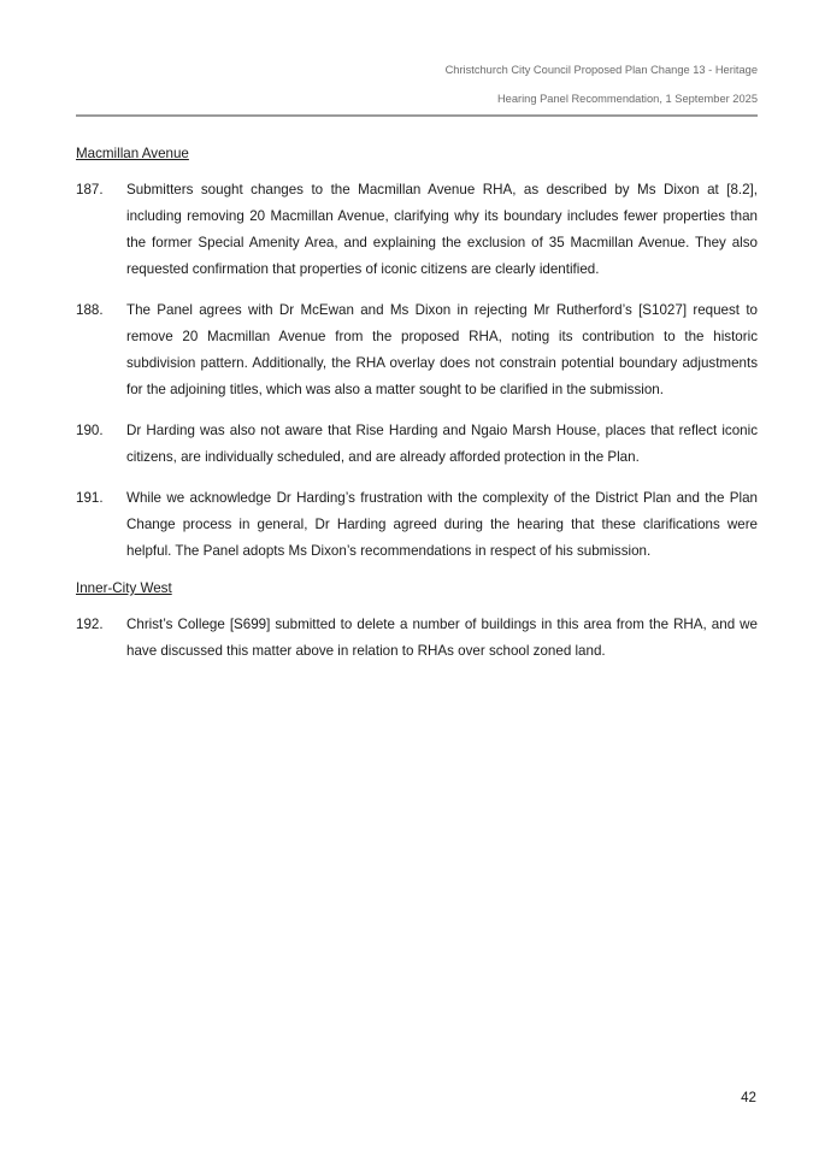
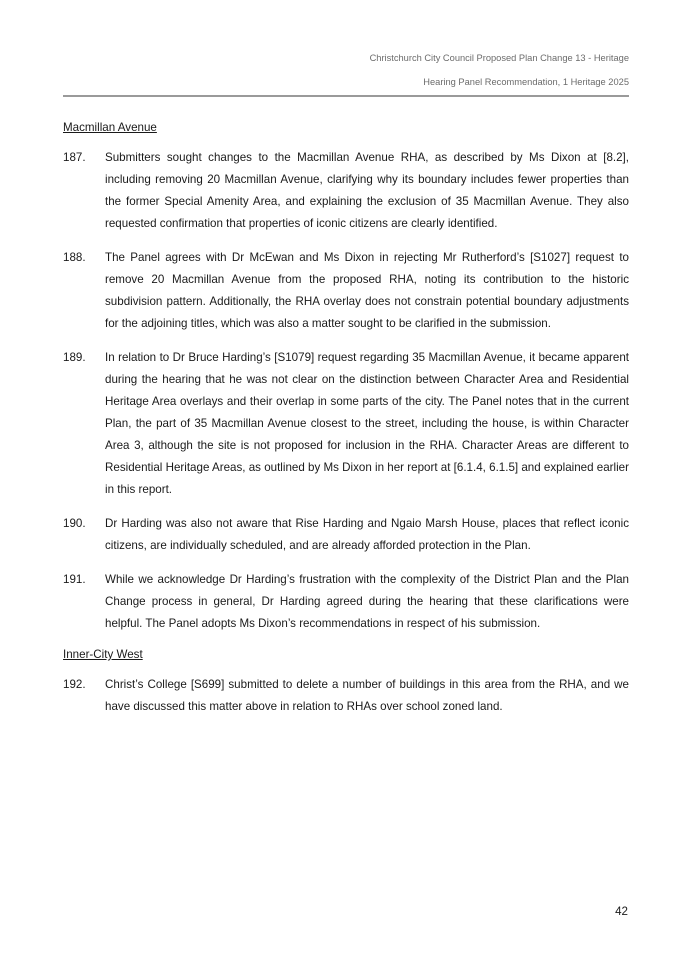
  Christchurch City Council Proposed Plan Change 13 - Heritage
- Hearing Panel Recommendation, 1 September 2025
+ Hearing Panel Recommendation, 1 Heritage 2025
  Macmillan Avenue
  187.
  Submitters sought changes to the Macmillan Avenue RHA, as described by Ms Dixon at [8.2], including removing 20 Macmillan Avenue, clarifying why its boundary includes fewer properties than the former Special Amenity Area, and explaining the exclusion of 35 Macmillan Avenue. They also requested confirmation that properties of iconic citizens are clearly identified.
  188.
  The Panel agrees with Dr McEwan and Ms Dixon in rejecting Mr Rutherford’s [S1027] request to remove 20 Macmillan Avenue from the proposed RHA, noting its contribution to the historic subdivision pattern. Additionally, the RHA overlay does not constrain potential boundary adjustments for the adjoining titles, which was also a matter sought to be clarified in the submission.
+ 189.
+ In relation to Dr Bruce Harding’s [S1079] request regarding 35 Macmillan Avenue, it became apparent during the hearing that he was not clear on the distinction between Character Area and Residential Heritage Area overlays and their overlap in some parts of the city. The Panel notes that in the current Plan, the part of 35 Macmillan Avenue closest to the street, including the house, is within Character Area 3, although the site is not proposed for inclusion in the RHA. Character Areas are different to Residential Heritage Areas, as outlined by Ms Dixon in her report at [6.1.4, 6.1.5] and explained earlier in this report.
  190.
  Dr Harding was also not aware that Rise Harding and Ngaio Marsh House, places that reflect iconic citizens, are individually scheduled, and are already afforded protection in the Plan.
  191.
  While we acknowledge Dr Harding’s frustration with the complexity of the District Plan and the Plan Change process in general, Dr Harding agreed during the hearing that these clarifications were helpful. The Panel adopts Ms Dixon’s recommendations in respect of his submission.
  Inner-City West
  192.
  Christ’s College [S699] submitted to delete a number of buildings in this area from the RHA, and we have discussed this matter above in relation to RHAs over school zoned land.
  42
